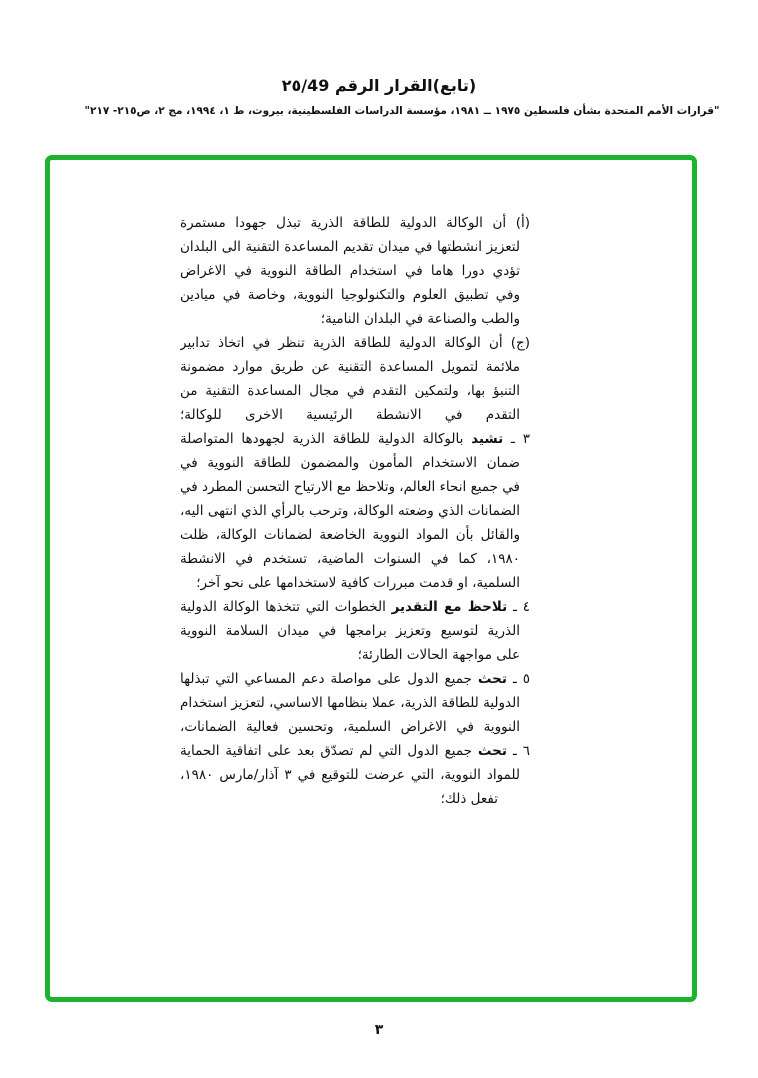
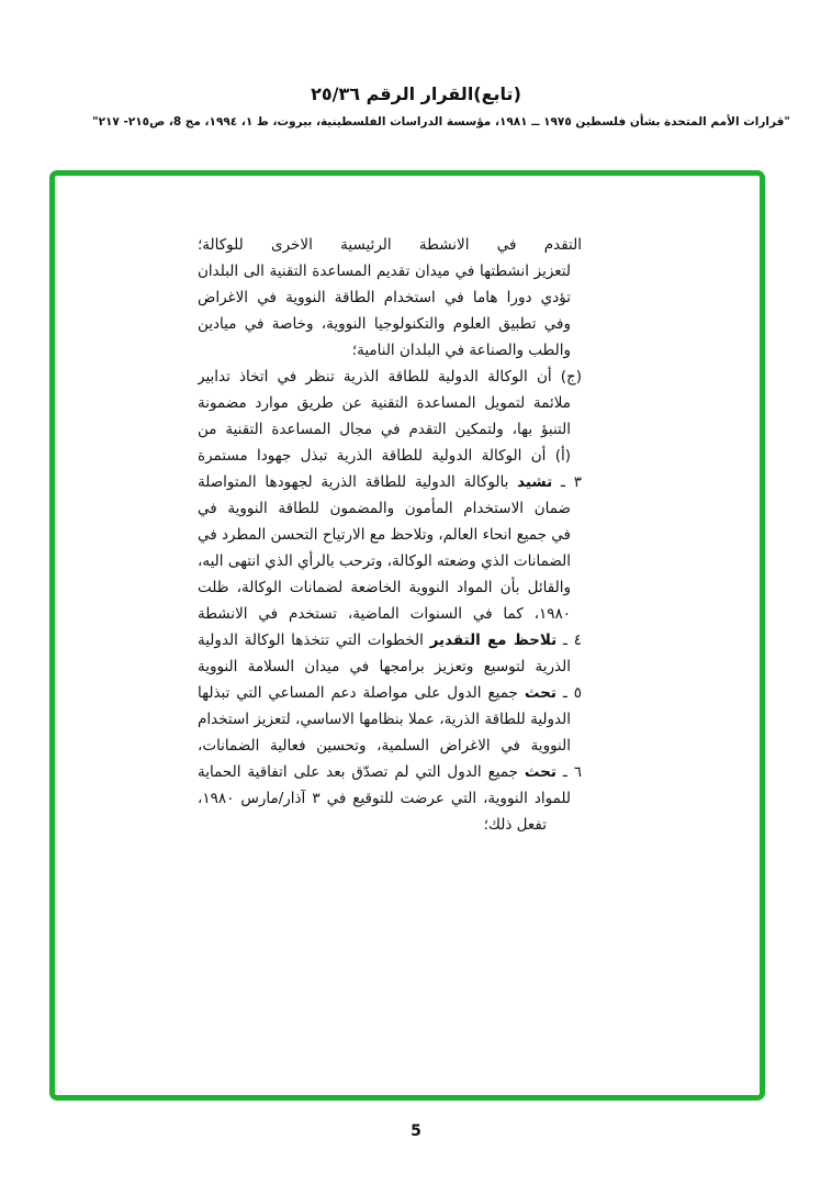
- (تابع)القرار الرقم ٢٥/49
+ (تابع)القرار الرقم ٢٥/٣٦
- "قرارات الأمم المتحدة بشأن فلسطين ١٩٧٥ ــ ١٩٨١، مؤسسة الدراسات الفلسطينية، بيروت، ط ١، ١٩٩٤، مج ٢، ص٢١٥- ٢١٧"
+ "قرارات الأمم المتحدة بشأن فلسطين ١٩٧٥ ــ ١٩٨١، مؤسسة الدراسات الفلسطينية، بيروت، ط ١، ١٩٩٤، مج 8، ص٢١٥- ٢١٧"
- (أ) أن الوكالة الدولية للطاقة الذرية تبذل جهودا مستمرة
+ التقدم في الانشطة الرئيسية الاخرى للوكالة؛
  لتعزيز انشطتها في ميدان تقديم المساعدة التقنية الى البلدان
  تؤدي دورا هاما في استخدام الطاقة النووية في الاغراض
  وفي تطبيق العلوم والتكنولوجيا النووية، وخاصة في ميادين
  والطب والصناعة في البلدان النامية؛
  (ج) أن الوكالة الدولية للطاقة الذرية تنظر في اتخاذ تدابير
  ملائمة لتمويل المساعدة التقنية عن طريق موارد مضمونة
  التنبؤ بها، ولتمكين التقدم في مجال المساعدة التقنية من
- التقدم في الانشطة الرئيسية الاخرى للوكالة؛
+ (أ) أن الوكالة الدولية للطاقة الذرية تبذل جهودا مستمرة
  ٣ ـ تشيد بالوكالة الدولية للطاقة الذرية لجهودها المتواصلة
  ضمان الاستخدام المأمون والمضمون للطاقة النووية في
  في جميع انحاء العالم، وتلاحظ مع الارتياح التحسن المطرد في
  الضمانات الذي وضعته الوكالة، وترحب بالرأي الذي انتهى اليه،
  والقائل بأن المواد النووية الخاضعة لضمانات الوكالة، ظلت
  ١٩٨٠، كما في السنوات الماضية، تستخدم في الانشطة
- السلمية، او قدمت مبررات كافية لاستخدامها على نحو آخر؛
  ٤ ـ تلاحظ مع التقدير الخطوات التي تتخذها الوكالة الدولية
  الذرية لتوسيع وتعزيز برامجها في ميدان السلامة النووية
- على مواجهة الحالات الطارئة؛
  ٥ ـ تحث جميع الدول على مواصلة دعم المساعي التي تبذلها
  الدولية للطاقة الذرية، عملا بنظامها الاساسي، لتعزيز استخدام
  النووية في الاغراض السلمية، وتحسين فعالية الضمانات،
  ٦ ـ تحث جميع الدول التي لم تصدّق بعد على اتفاقية الحماية
  للمواد النووية، التي عرضت للتوقيع في ٣ آذار/مارس ١٩٨٠،
  تفعل ذلك؛
- ٣
+ 5
